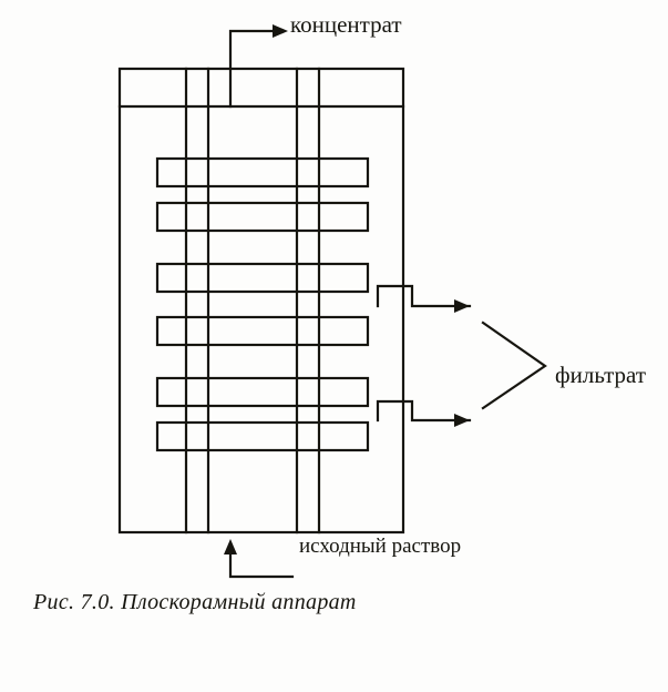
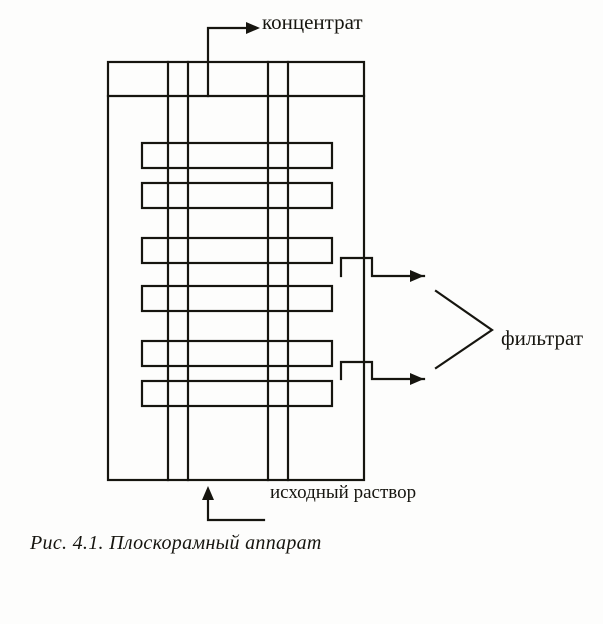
  концентрат
  фильтрат
  исходный раствор
- Рис. 7.0. Плоскорамный аппарат
+ Рис. 4.1. Плоскорамный аппарат
